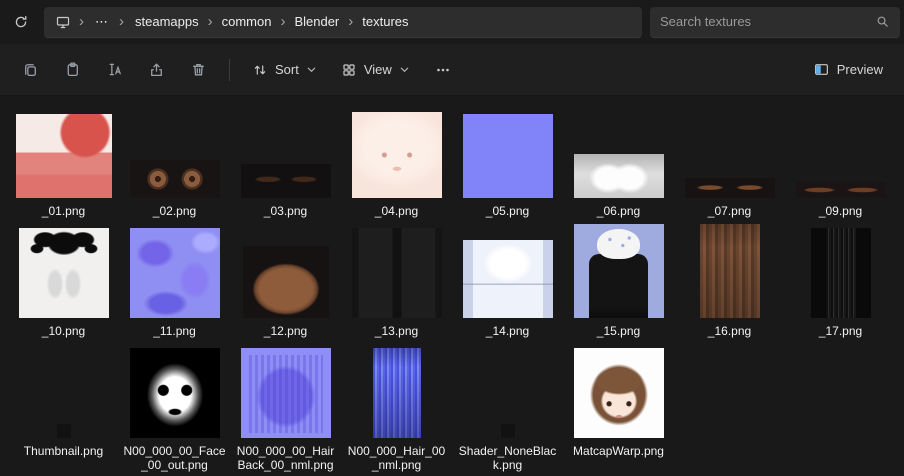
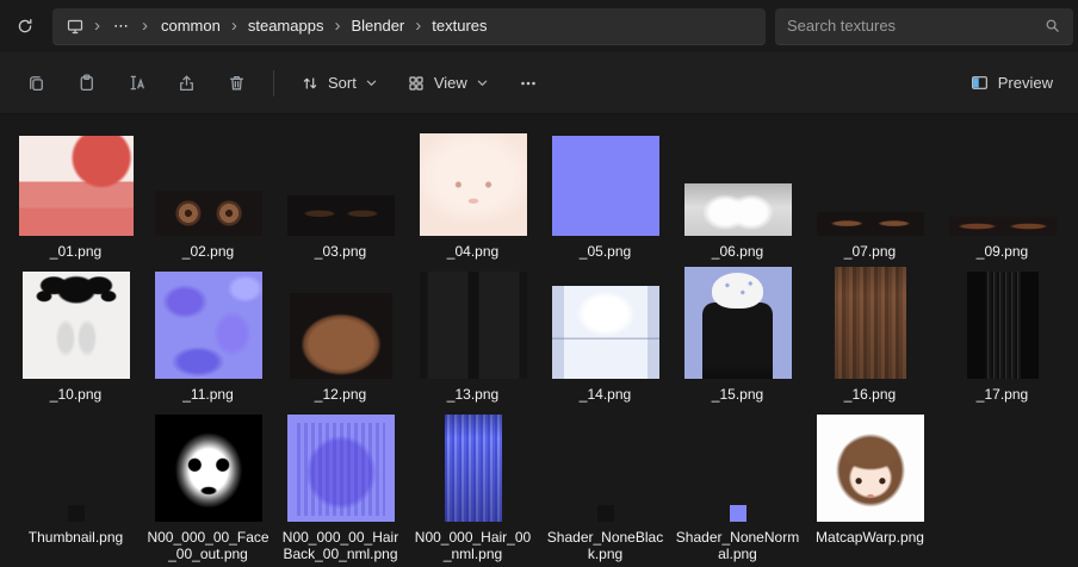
  ›
  ⋯
  ›
- steamapps
+ common
  ›
- common
+ steamapps
  ›
  Blender
  ›
  textures
  Search textures
  Sort
  View
  Preview
  _01.png
  _02.png
  _03.png
  _04.png
  _05.png
  _06.png
  _07.png
  _09.png
  _10.png
  _11.png
  _12.png
  _13.png
  _14.png
  _15.png
  _16.png
  _17.png
  Thumbnail.png
  N00_000_00_Face_00_out.png
  N00_000_00_HairBack_00_nml.png
  N00_000_Hair_00_nml.png
  Shader_NoneBlack.png
+ Shader_NoneNormal.png
  MatcapWarp.png
